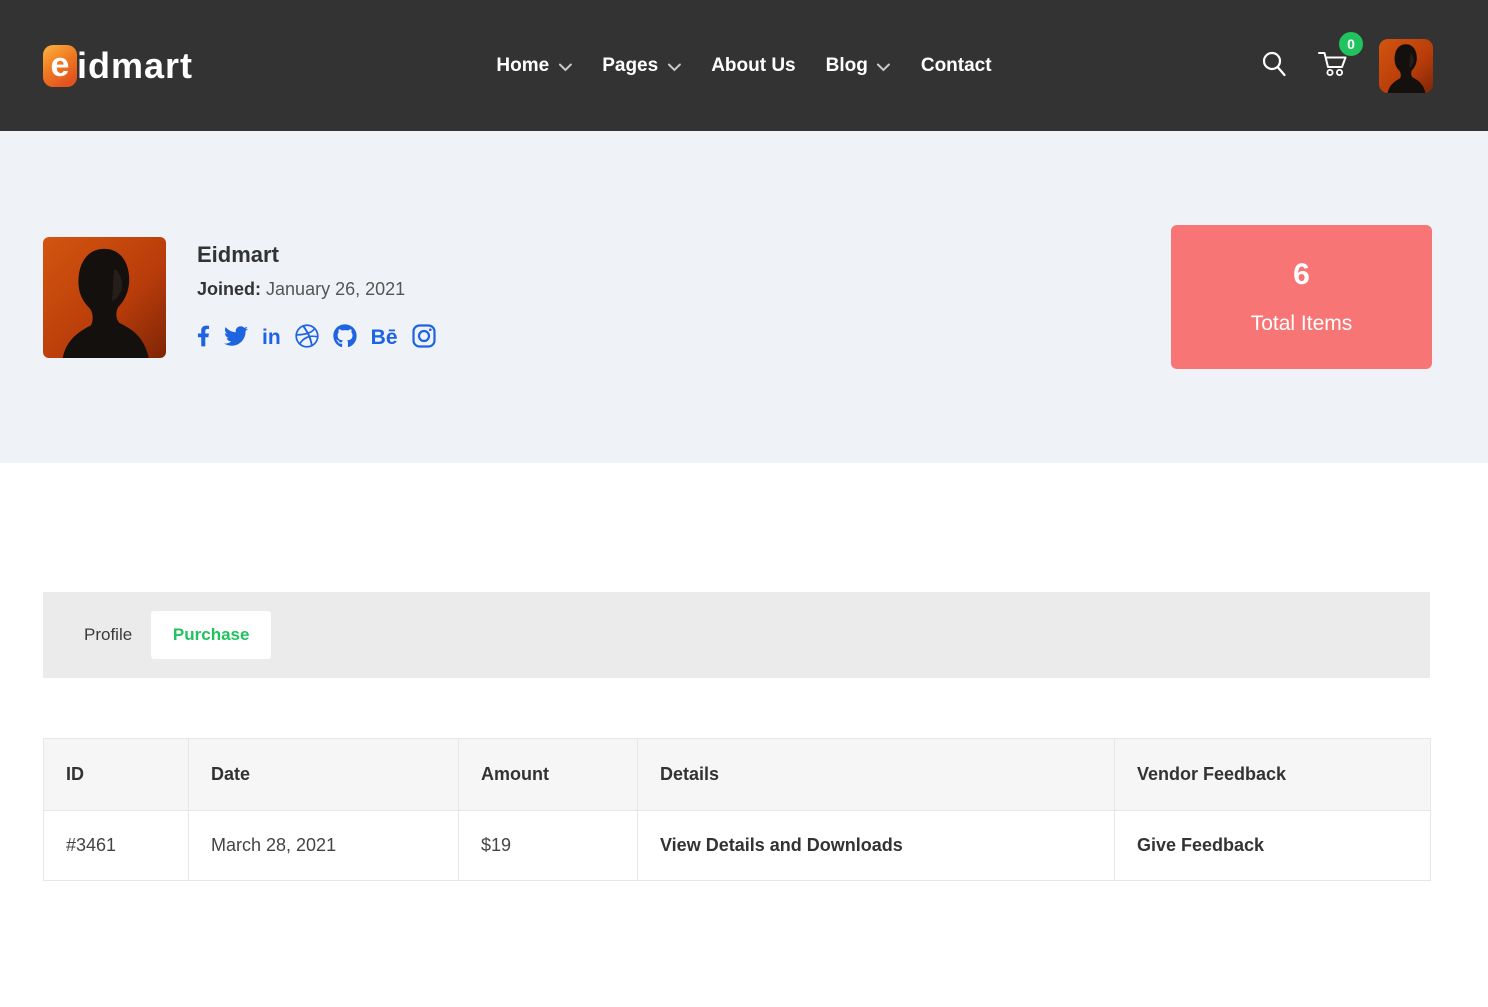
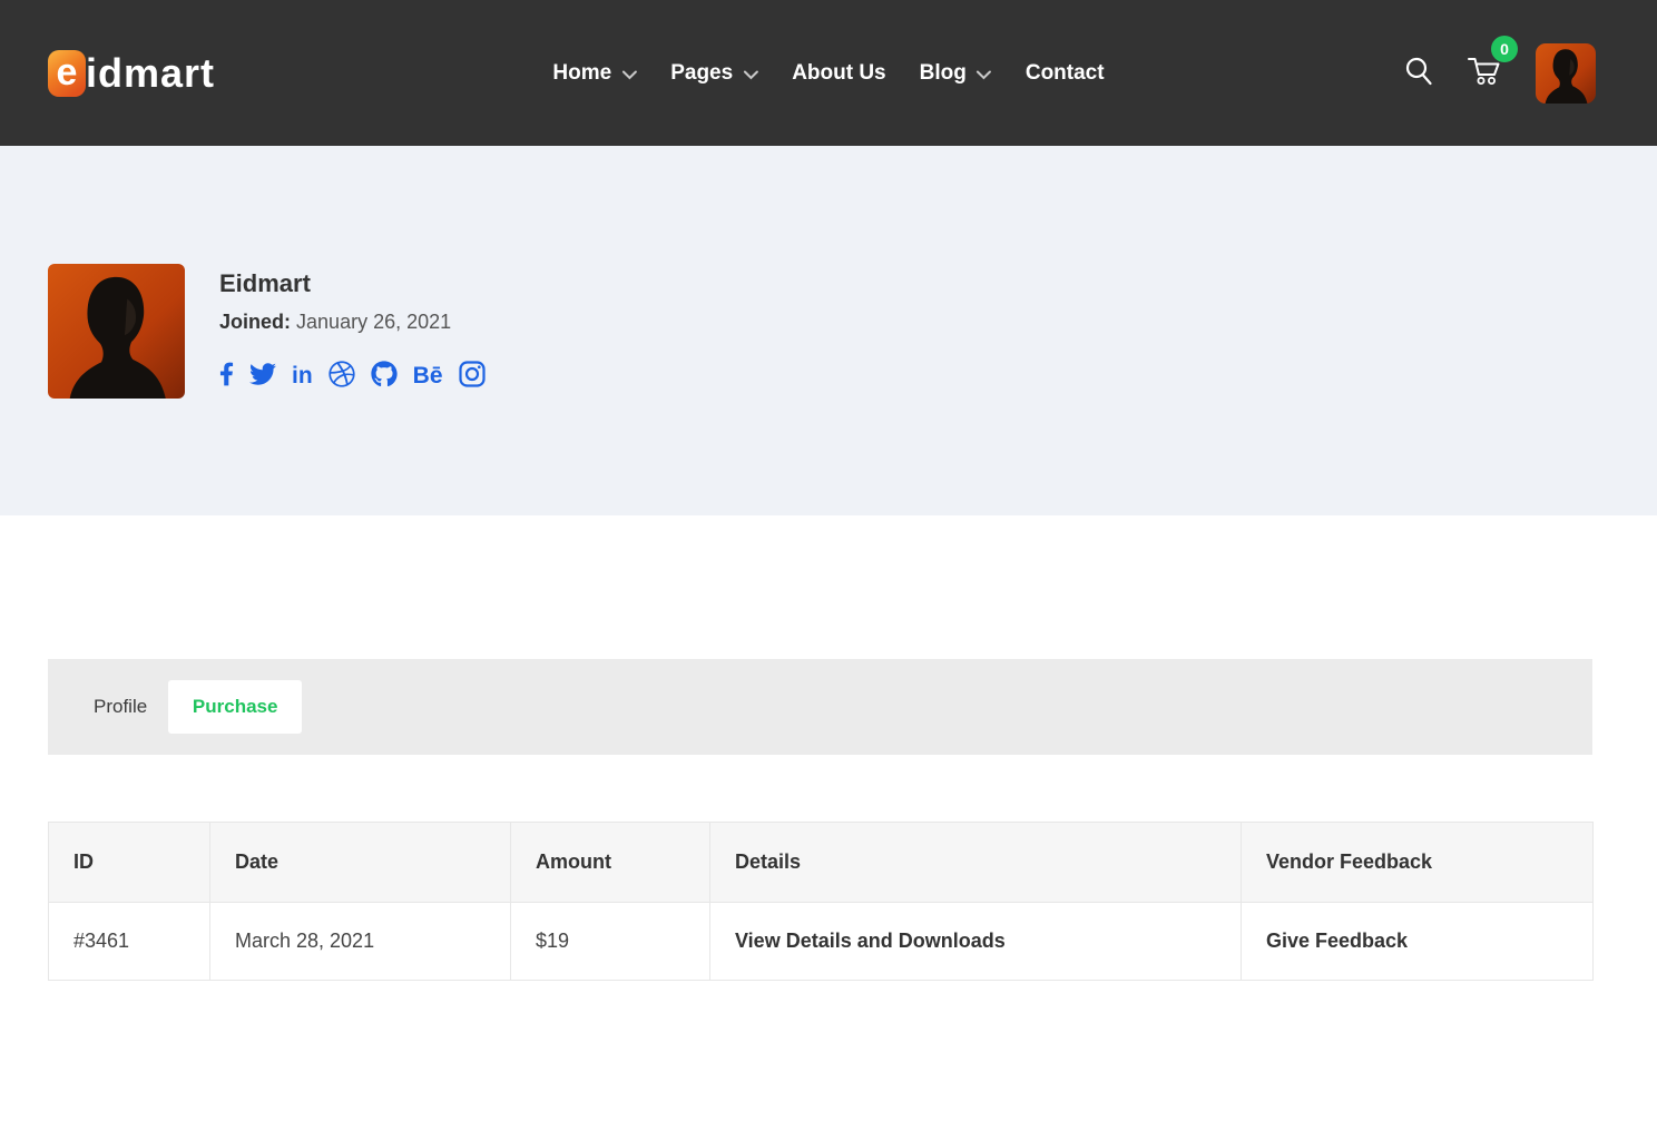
  e
  idmart
  Home
  Pages
  About Us
  Blog
  Contact
  0
  Eidmart
  Joined: January 26, 2021
  in
  Bē
- 6
- Total Items
  Profile
  Purchase
  ID	Date	Amount	Details	Vendor Feedback
  #3461	March 28, 2021	$19	View Details and Downloads	Give Feedback
